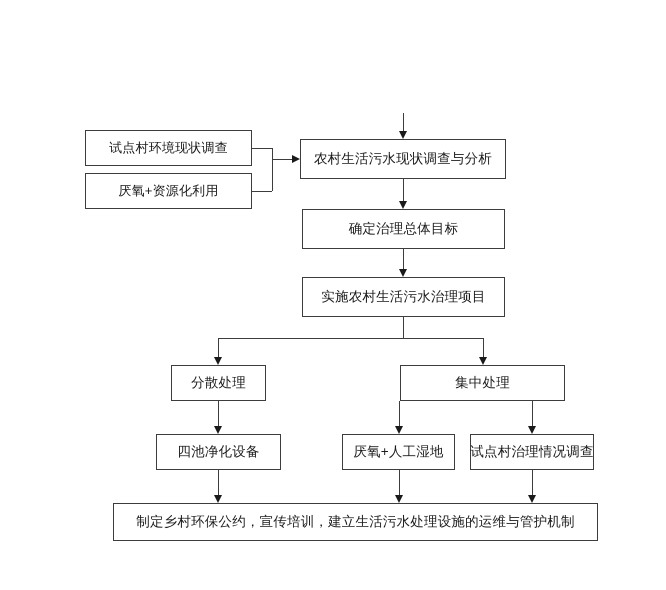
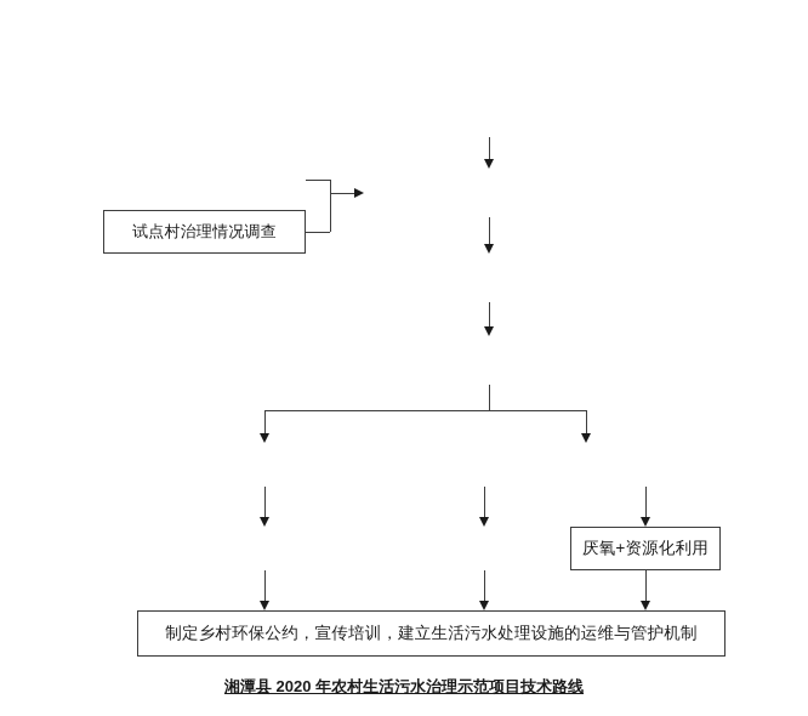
- 试点村环境现状调查
- 厌氧+资源化利用
+ 试点村治理情况调查
- 农村生活污水现状调查与分析
- 确定治理总体目标
- 实施农村生活污水治理项目
- 分散处理
- 集中处理
- 四池净化设备
- 厌氧+人工湿地
- 试点村治理情况调查
+ 厌氧+资源化利用
  制定乡村环保公约，宣传培训，建立生活污水处理设施的运维与管护机制
+ 湘潭县 2020 年农村生活污水治理示范项目技术路线
